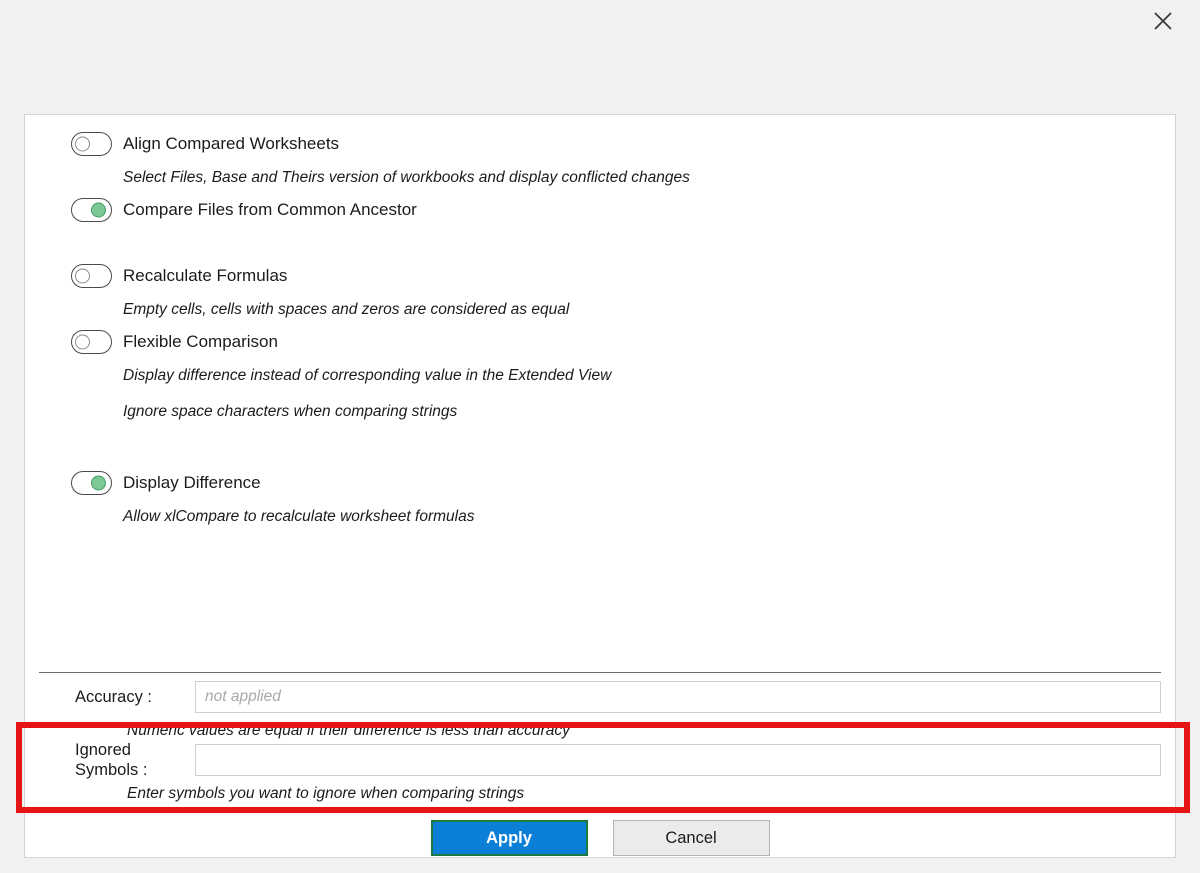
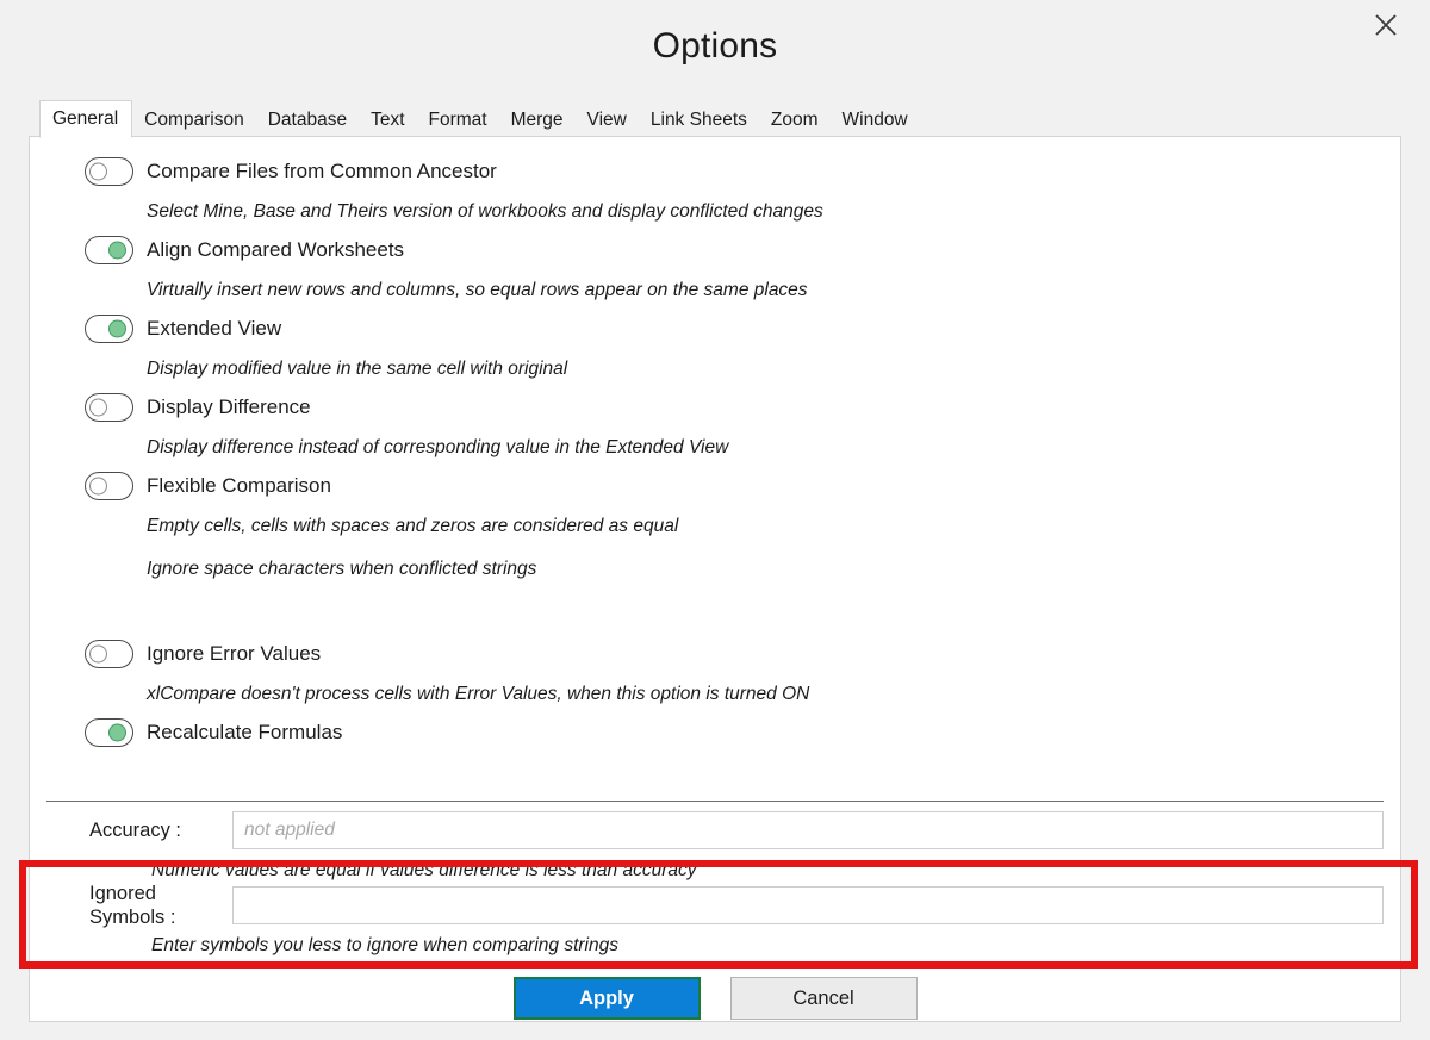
+ Options
+ General
+ Comparison
+ Database
+ Text
+ Format
+ Merge
+ View
+ Link Sheets
+ Zoom
+ Window
- Align Compared Worksheets
+ Compare Files from Common Ancestor
- Select Files, Base and Theirs version of workbooks and display conflicted changes
+ Select Mine, Base and Theirs version of workbooks and display conflicted changes
- Compare Files from Common Ancestor
+ Align Compared Worksheets
+ Virtually insert new rows and columns, so equal rows appear on the same places
+ Extended View
+ Display modified value in the same cell with original
- Recalculate Formulas
+ Display Difference
- Empty cells, cells with spaces and zeros are considered as equal
+ Display difference instead of corresponding value in the Extended View
  Flexible Comparison
- Display difference instead of corresponding value in the Extended View
+ Empty cells, cells with spaces and zeros are considered as equal
- Ignore space characters when comparing strings
+ Ignore space characters when conflicted strings
+ Ignore Error Values
+ xlCompare doesn't process cells with Error Values, when this option is turned ON
- Display Difference
+ Recalculate Formulas
- Allow xlCompare to recalculate worksheet formulas
  Accuracy :
  not applied
- Numeric values are equal if their difference is less than accuracy
+ Numeric values are equal if values difference is less than accuracy
  Ignored Symbols :
- Enter symbols you want to ignore when comparing strings
+ Enter symbols you less to ignore when comparing strings
  Apply
  Cancel
